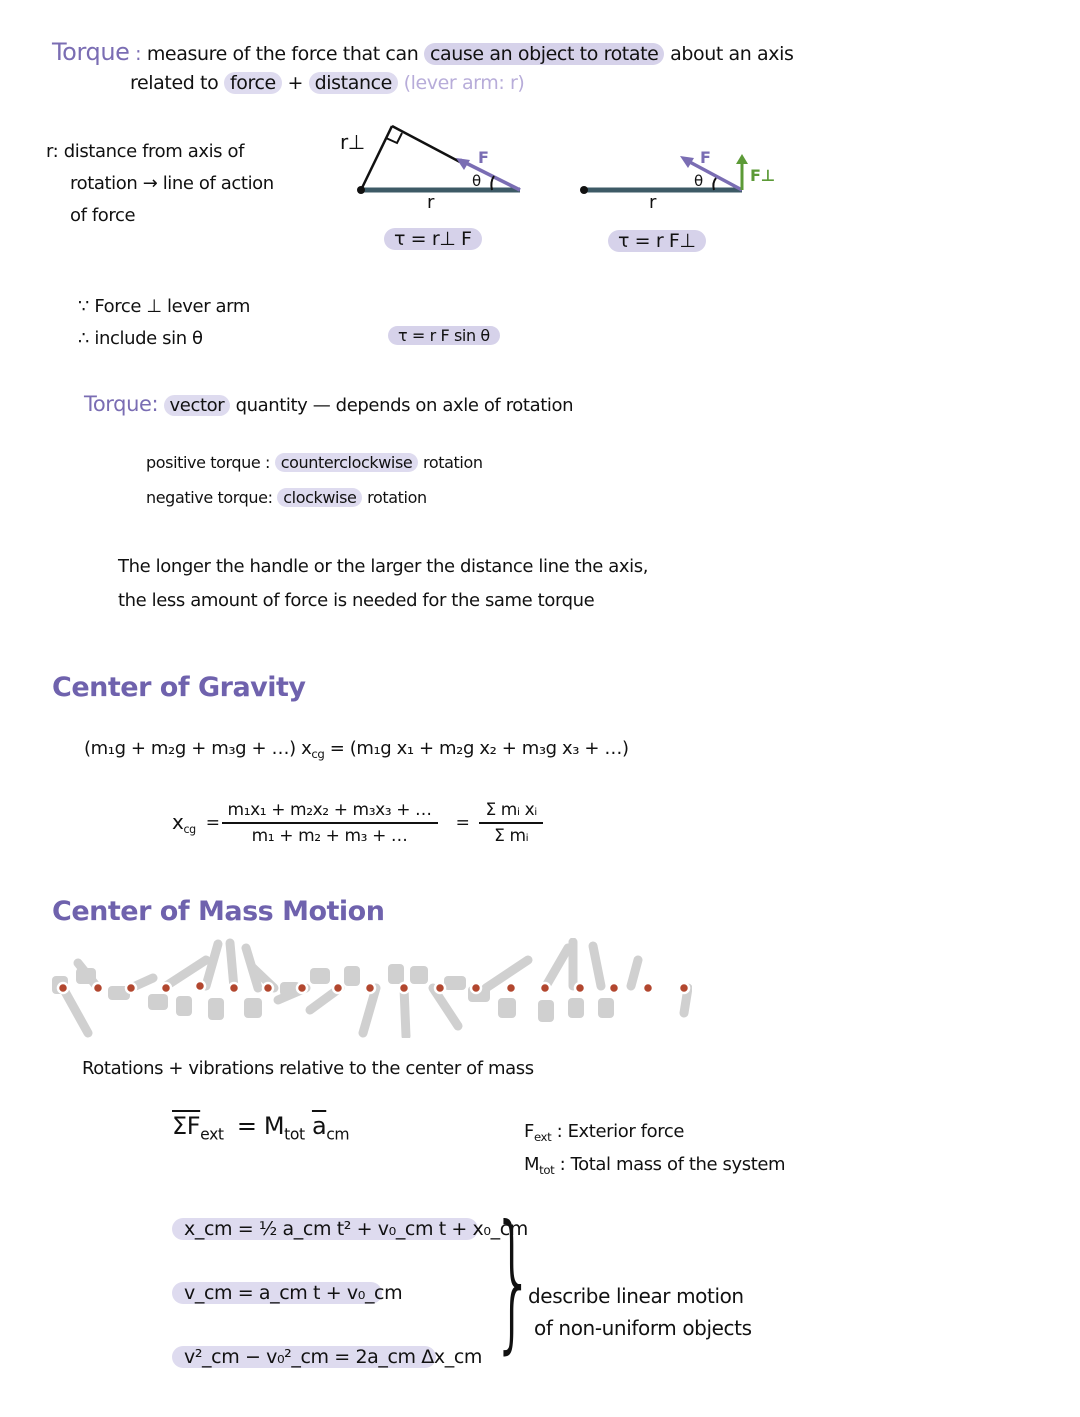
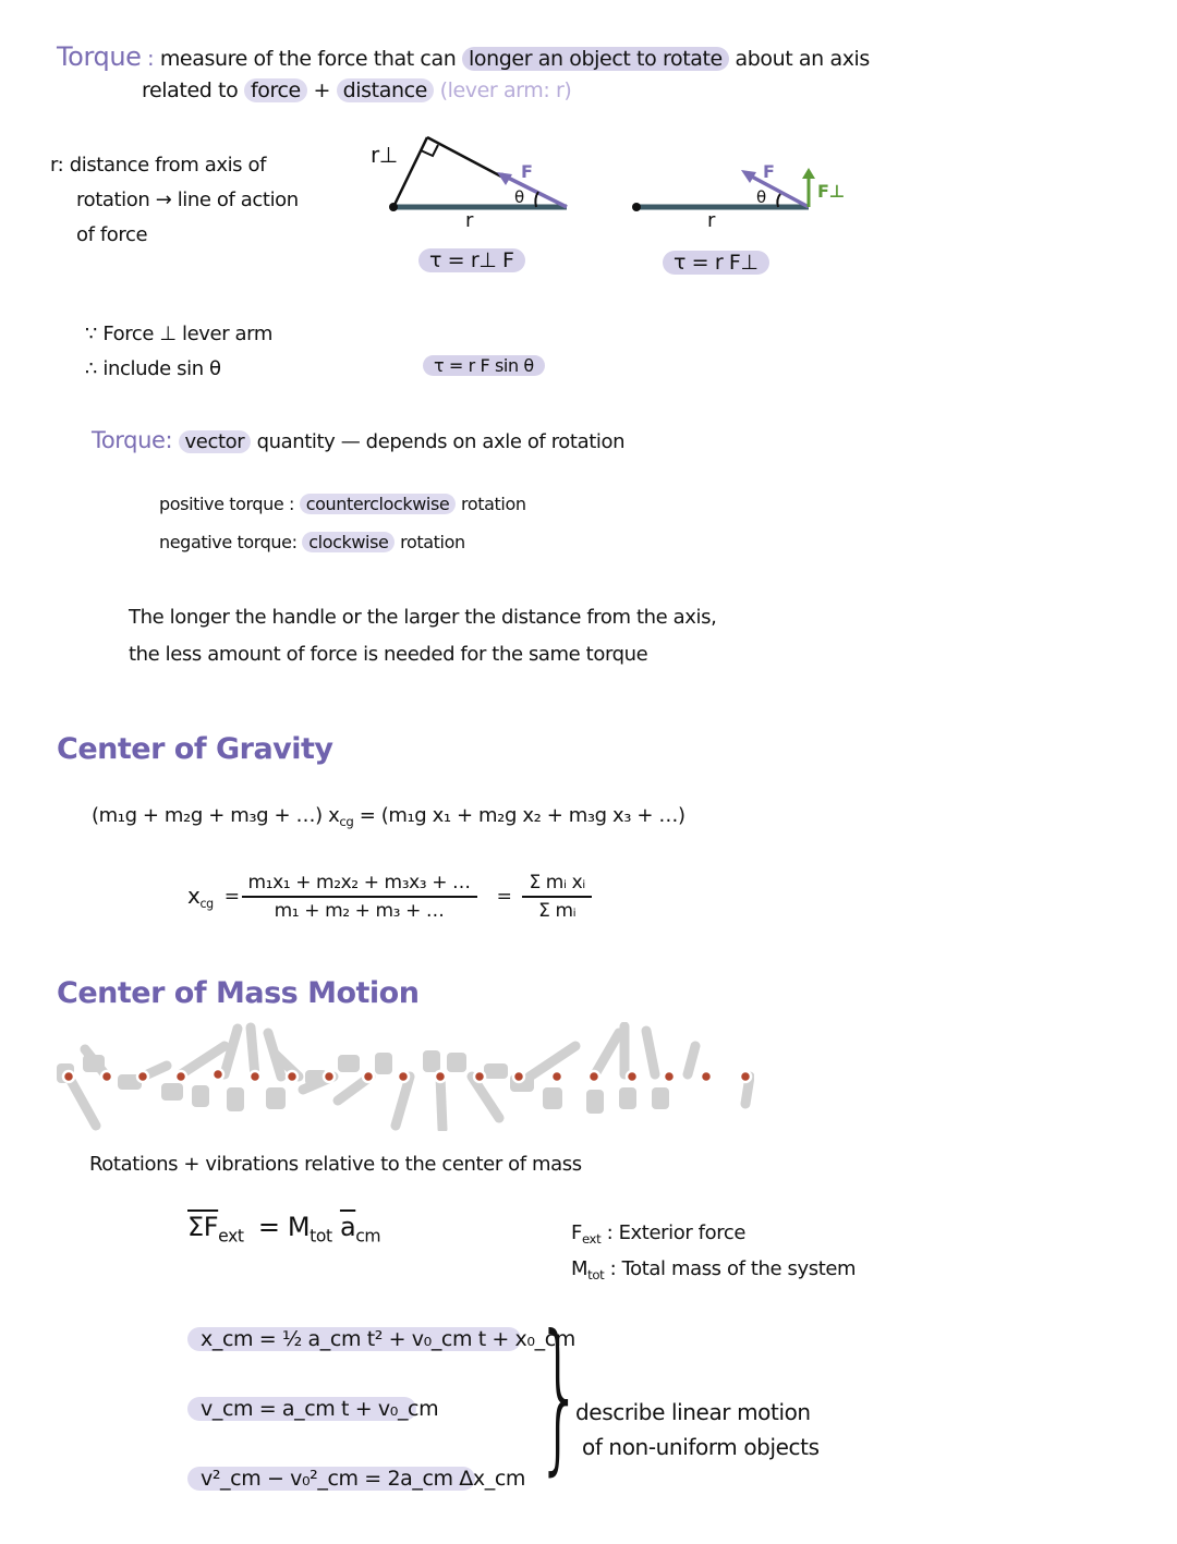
- Torque : measure of the force that can cause an object to rotate about an axis
+ Torque : measure of the force that can longer an object to rotate about an axis
  related to force + distance (lever arm: r)
  r: distance from axis of
  rotation → line of action
  of force
  r⊥
  F
  θ
  r
  τ = r⊥ F
  F
  θ
  F⊥
  r
  τ = r F⊥
  ∵ Force ⊥ lever arm
  ∴ include sin θ
  τ = r F sin θ
  Torque: vector quantity — depends on axle of rotation
  positive torque : counterclockwise rotation
  negative torque: clockwise rotation
- The longer the handle or the larger the distance line the axis,
+ The longer the handle or the larger the distance from the axis,
  the less amount of force is needed for the same torque
  Center of Gravity
  (m₁g + m₂g + m₃g + …) xcg = (m₁g x₁ + m₂g x₂ + m₃g x₃ + …)
  xcg
  =
  m₁x₁ + m₂x₂ + m₃x₃ + …
  m₁ + m₂ + m₃ + …
  =
  Σ mᵢ xᵢ
  Σ mᵢ
  Center of Mass Motion
  Rotations + vibrations relative to the center of mass
  ΣFext = Mtot acm
  Fext : Exterior force
  Mtot : Total mass of the system
  x_cm = ½ a_cm t² + v₀_cm t + x₀
  v_cm = a_cm t + v₀_cm
  v²_cm − v₀²_cm = 2a_cm Δx_cm
  }
  describe linear motion
  of non-uniform objects
